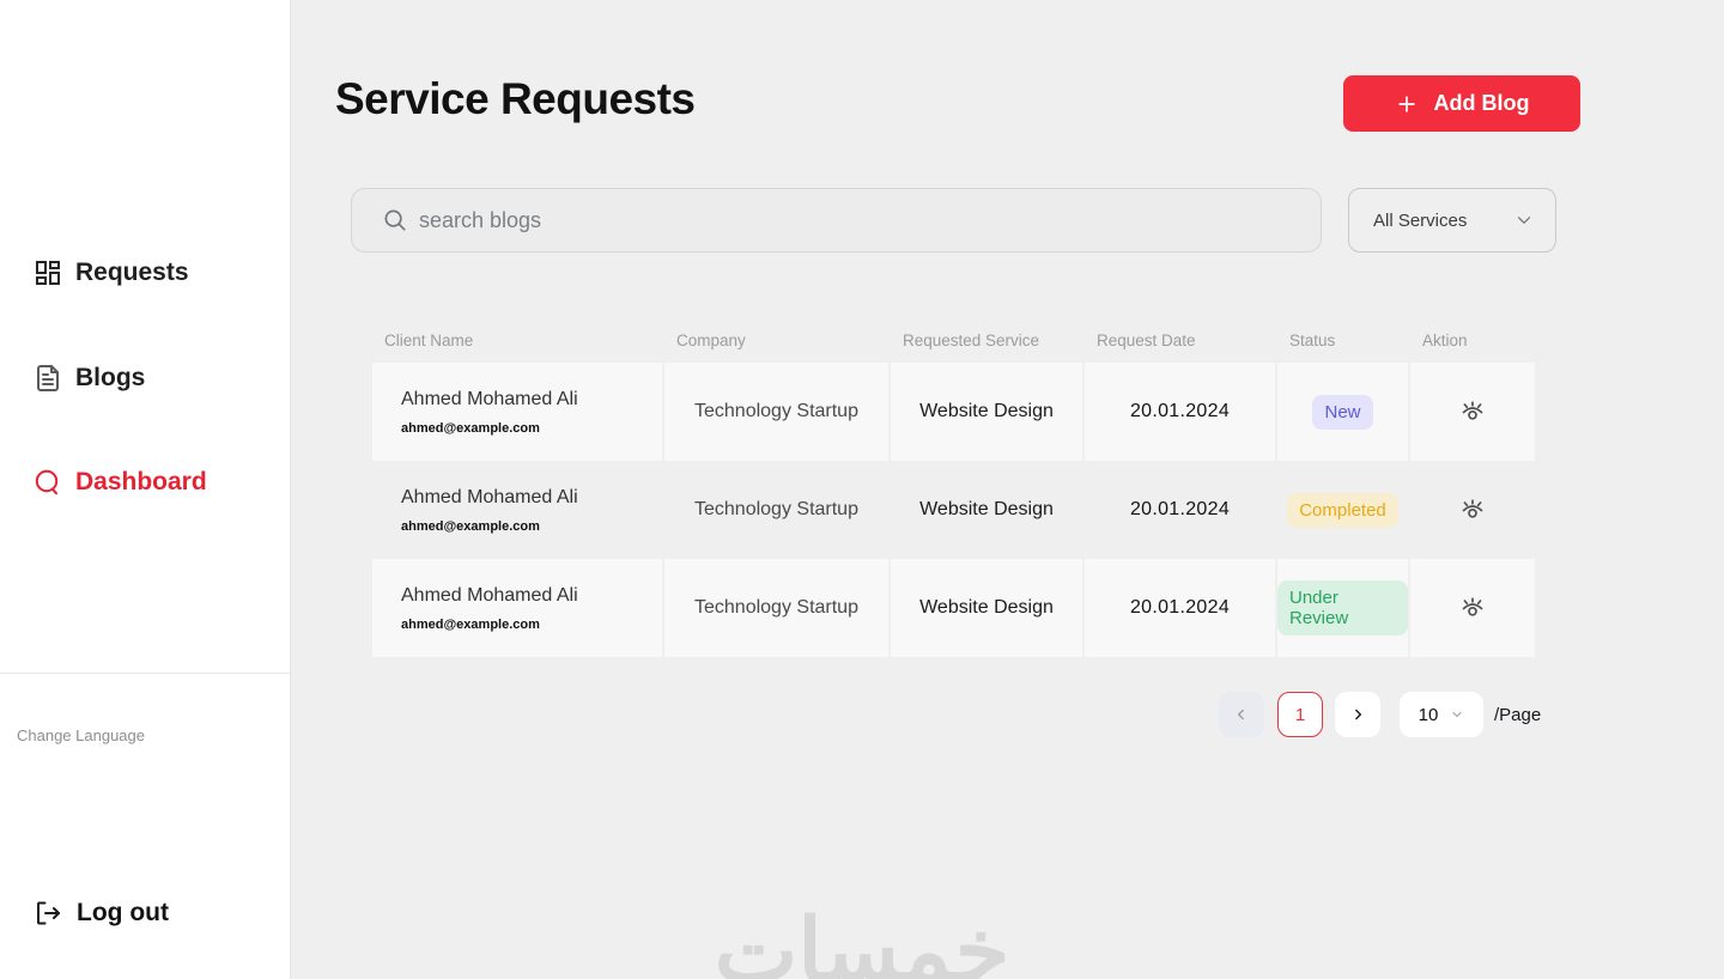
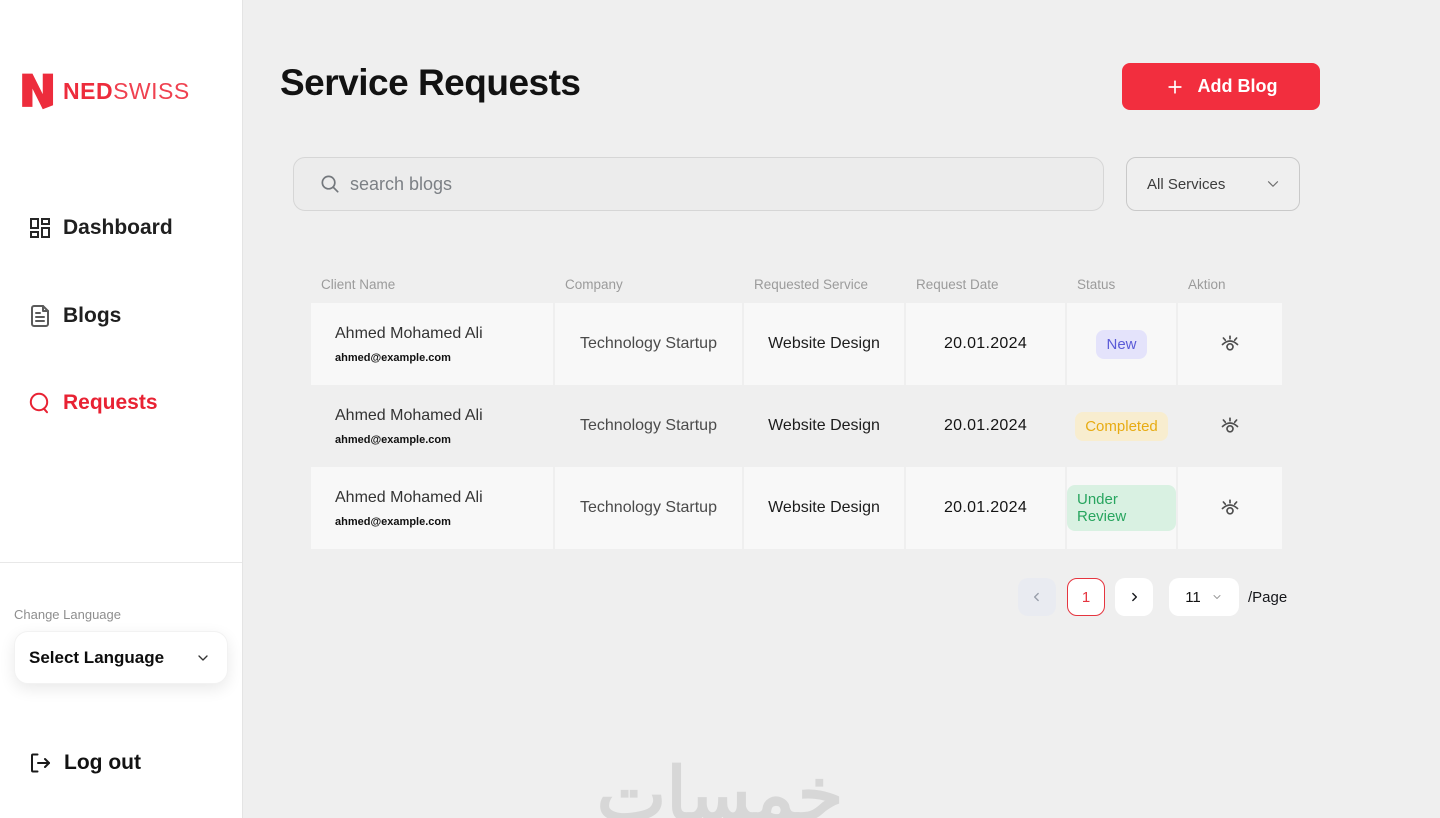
+ NEDSWISS
- Requests
+ Dashboard
  Blogs
- Dashboard
+ Requests
  Change Language
+ Select Language
  Log out
  Service Requests
  Add Blog
  search blogs
  All Services
  Client Name
  Company
  Requested Service
  Request Date
  Status
  Aktion
  Ahmed Mohamed Ali
  ahmed@example.com
  Technology Startup
  Website Design
  20.01.2024
  New
  Ahmed Mohamed Ali
  ahmed@example.com
  Technology Startup
  Website Design
  20.01.2024
  Completed
  Ahmed Mohamed Ali
  ahmed@example.com
  Technology Startup
  Website Design
  20.01.2024
  Under Review
  1
- 10
+ 11
  /Page
  خمسات
